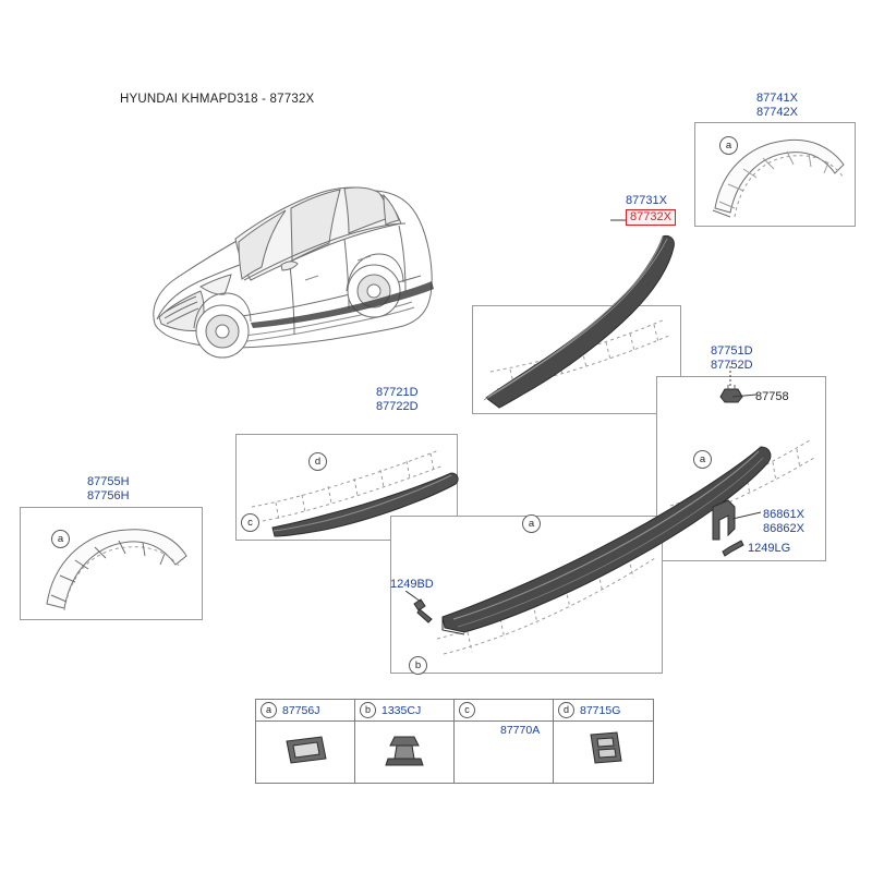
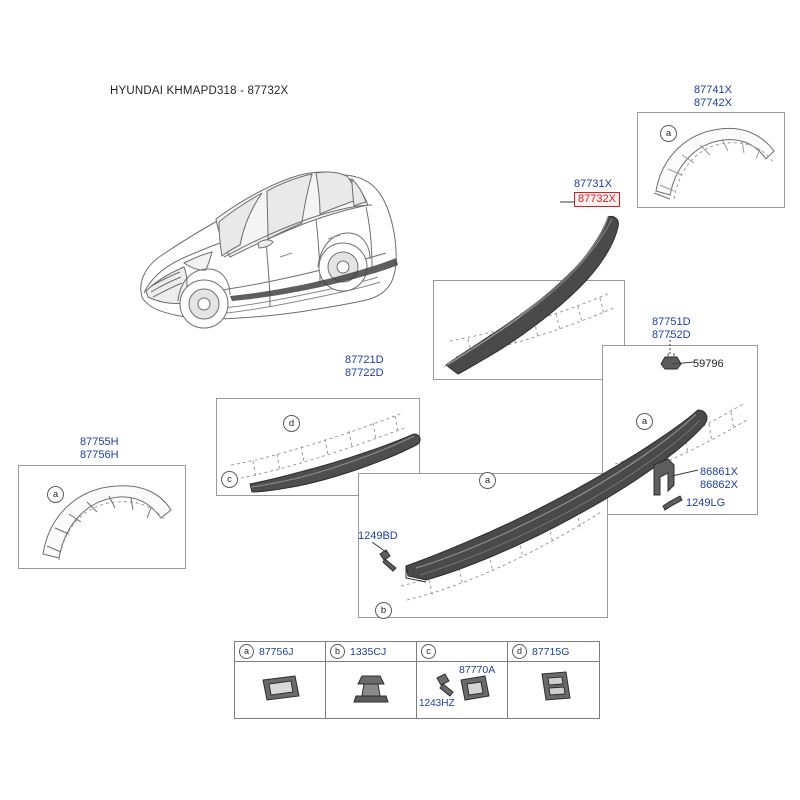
  HYUNDAI KHMAPD318 - 87732X
  87741X
  87742X
  a
  87731X
  87732X
  87721D
  87722D
  d
  c
  87755H
  87756H
  a
  87751D
  87752D
  a
- 87758
+ 59796
  a
  b
  86861X
  86862X
  1249LG
  1249BD
  a
  87756J
  b
  1335CJ
  c
+ 1243HZ
  87770A
  d
  87715G
